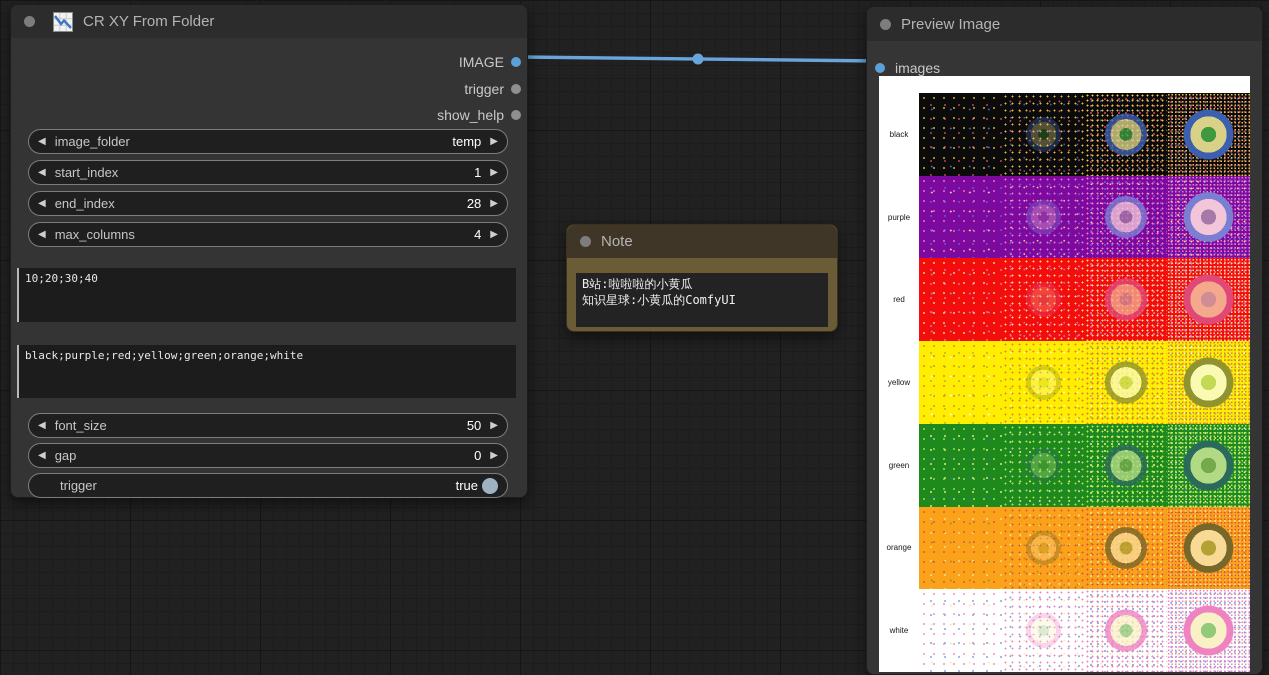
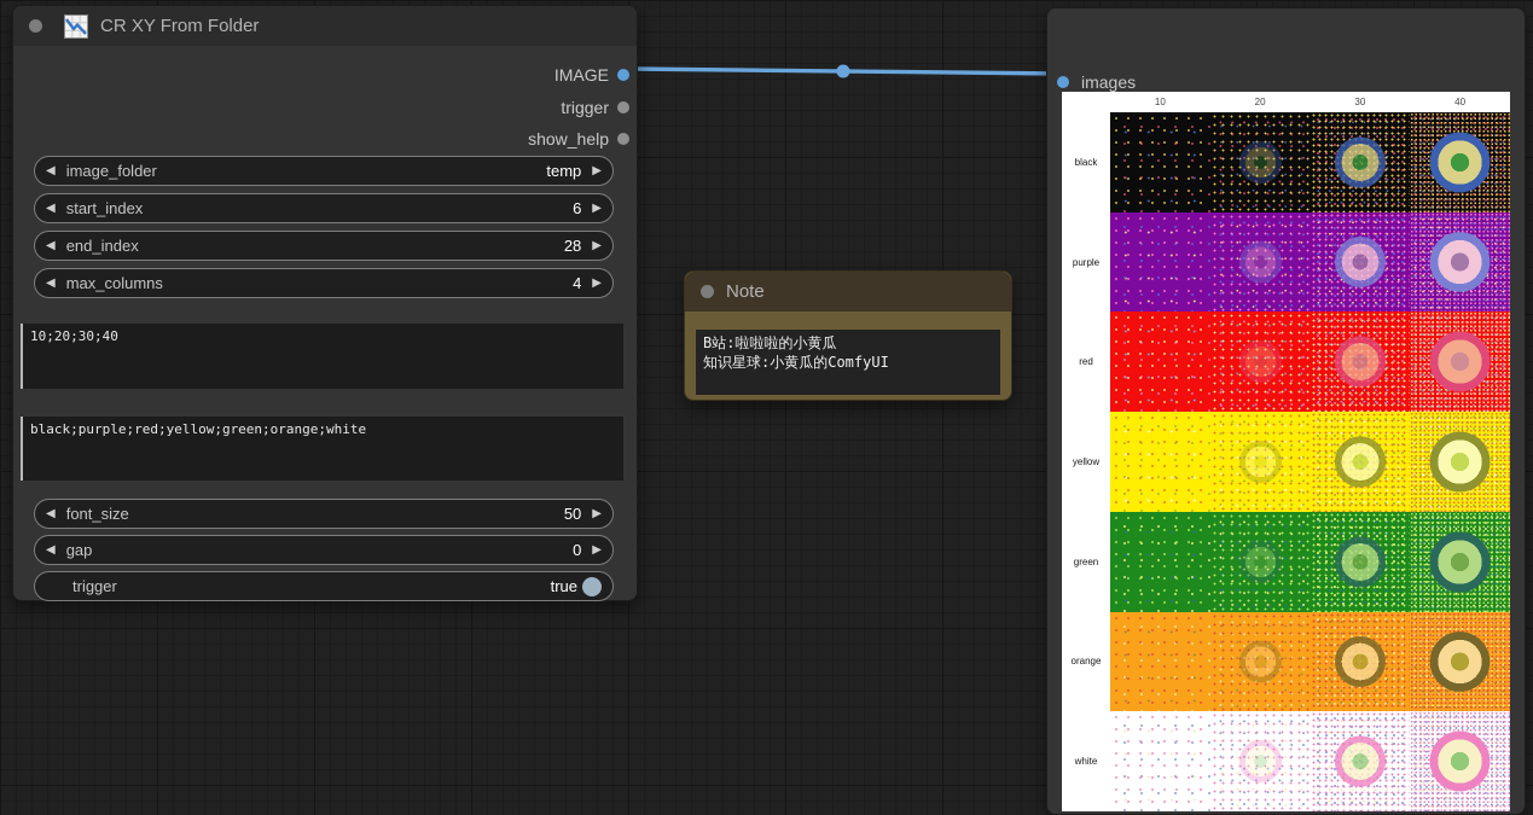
  CR XY From Folder
  IMAGE
  trigger
  show_help
  ◀
  image_folder
  temp
  ▶
  ◀
  start_index
- 1
+ 6
  ▶
  ◀
  end_index
  28
  ▶
  ◀
  max_columns
  4
  ▶
  10;20;30;40
  black;purple;red;yellow;green;orange;white
  ◀
  font_size
  50
  ▶
  ◀
  gap
  0
  ▶
  trigger
  true
  Note
  B站:啦啦啦的小黄瓜
  知识星球:小黄瓜的ComfyUI
- Preview Image
  images
+ 10
+ 20
+ 30
+ 40
  black
  purple
  red
  yellow
  green
  orange
  white
